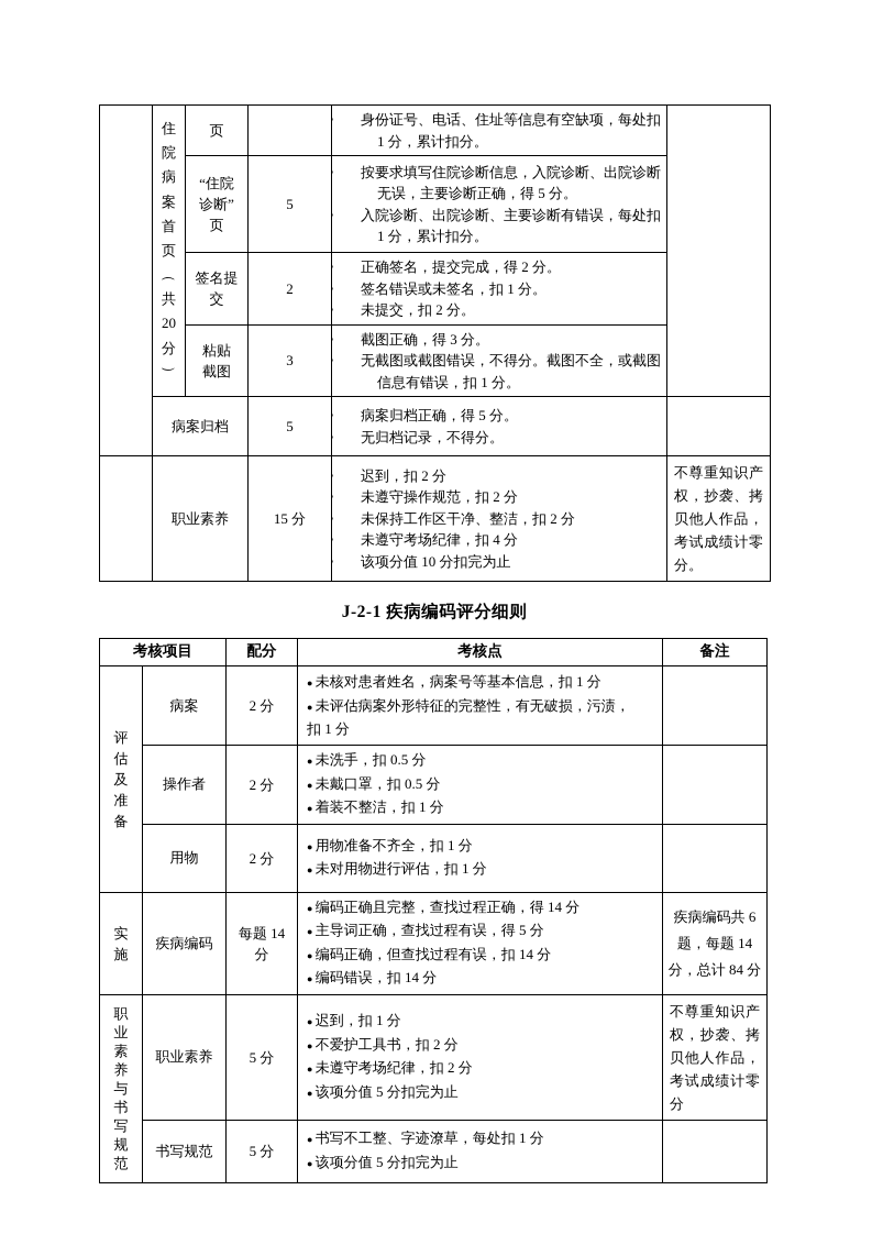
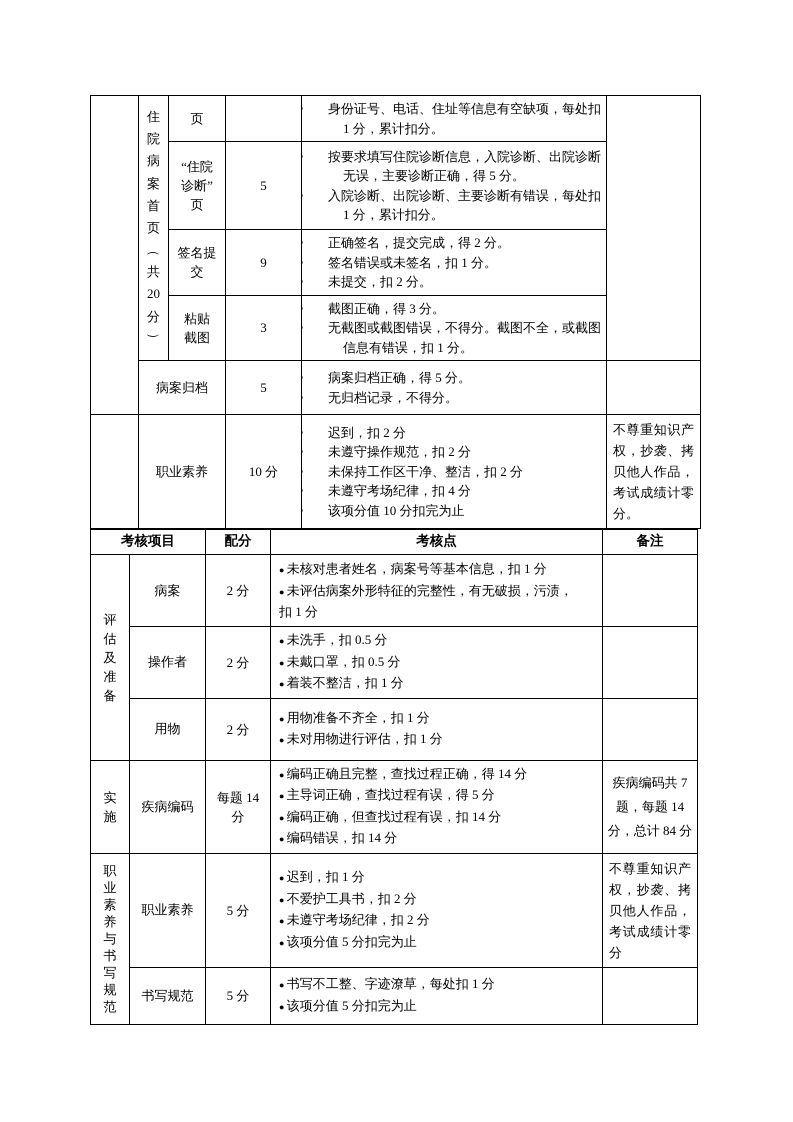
  “住院 诊断” 页	5	按要求填写住院诊断信息，入院诊断、出院诊断无误，主要诊断正确，得 5 分。入院诊断、出院诊断、主要诊断有错误，每处扣 1 分，累计扣分。
- 签名提 交	2	正确签名，提交完成，得 2 分。签名错误或未签名，扣 1 分。未提交，扣 2 分。
+ 签名提 交	9	正确签名，提交完成，得 2 分。签名错误或未签名，扣 1 分。未提交，扣 2 分。
  粘贴 截图	3	截图正确，得 3 分。无截图或截图错误，不得分。截图不全，或截图信息有错误，扣 1 分。
  病案归档	5	病案归档正确，得 5 分。无归档记录，不得分。
- 	职业素养	15 分	迟到，扣 2 分未遵守操作规范，扣 2 分未保持工作区干净、整洁，扣 2 分未遵守考场纪律，扣 4 分该项分值 10 分扣完为止	不尊重知识产权，抄袭、拷贝他人作品，考试成绩计零分。
+ 	职业素养	10 分	迟到，扣 2 分未遵守操作规范，扣 2 分未保持工作区干净、整洁，扣 2 分未遵守考场纪律，扣 4 分该项分值 10 分扣完为止	不尊重知识产权，抄袭、拷贝他人作品，考试成绩计零分。
- J-2-1 疾病编码评分细则
  考核项目	配分	考核点	备注
  评估及准备	病案	2 分	未核对患者姓名，病案号等基本信息，扣 1 分未评估病案外形特征的完整性，有无破损，污渍，扣 1 分
  操作者	2 分	未洗手，扣 0.5 分未戴口罩，扣 0.5 分着装不整洁，扣 1 分
  用物	2 分	用物准备不齐全，扣 1 分未对用物进行评估，扣 1 分
- 实施	疾病编码	每题 14 分	编码正确且完整，查找过程正确，得 14 分主导词正确，查找过程有误，得 5 分编码正确，但查找过程有误，扣 14 分编码错误，扣 14 分	疾病编码共 6 题，每题 14 分，总计 84 分
+ 实施	疾病编码	每题 14 分	编码正确且完整，查找过程正确，得 14 分主导词正确，查找过程有误，得 5 分编码正确，但查找过程有误，扣 14 分编码错误，扣 14 分	疾病编码共 7 题，每题 14 分，总计 84 分
  职业素养与书写规范	职业素养	5 分	迟到，扣 1 分不爱护工具书，扣 2 分未遵守考场纪律，扣 2 分该项分值 5 分扣完为止	不尊重知识产权，抄袭、拷贝他人作品，考试成绩计零分
  书写规范	5 分	书写不工整、字迹潦草，每处扣 1 分该项分值 5 分扣完为止
